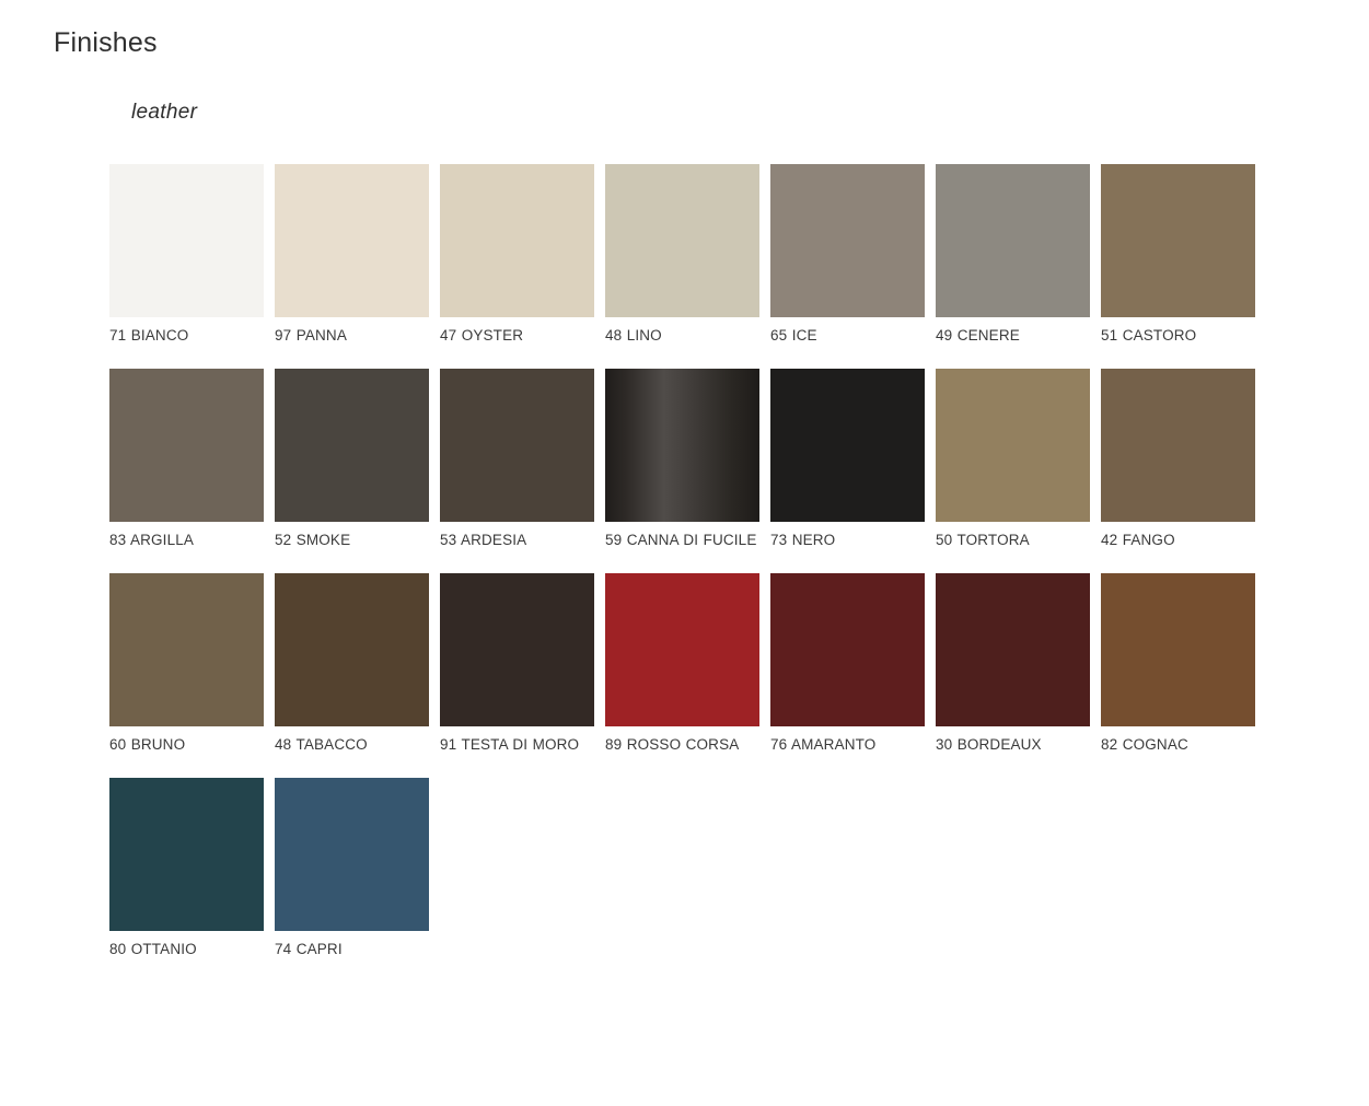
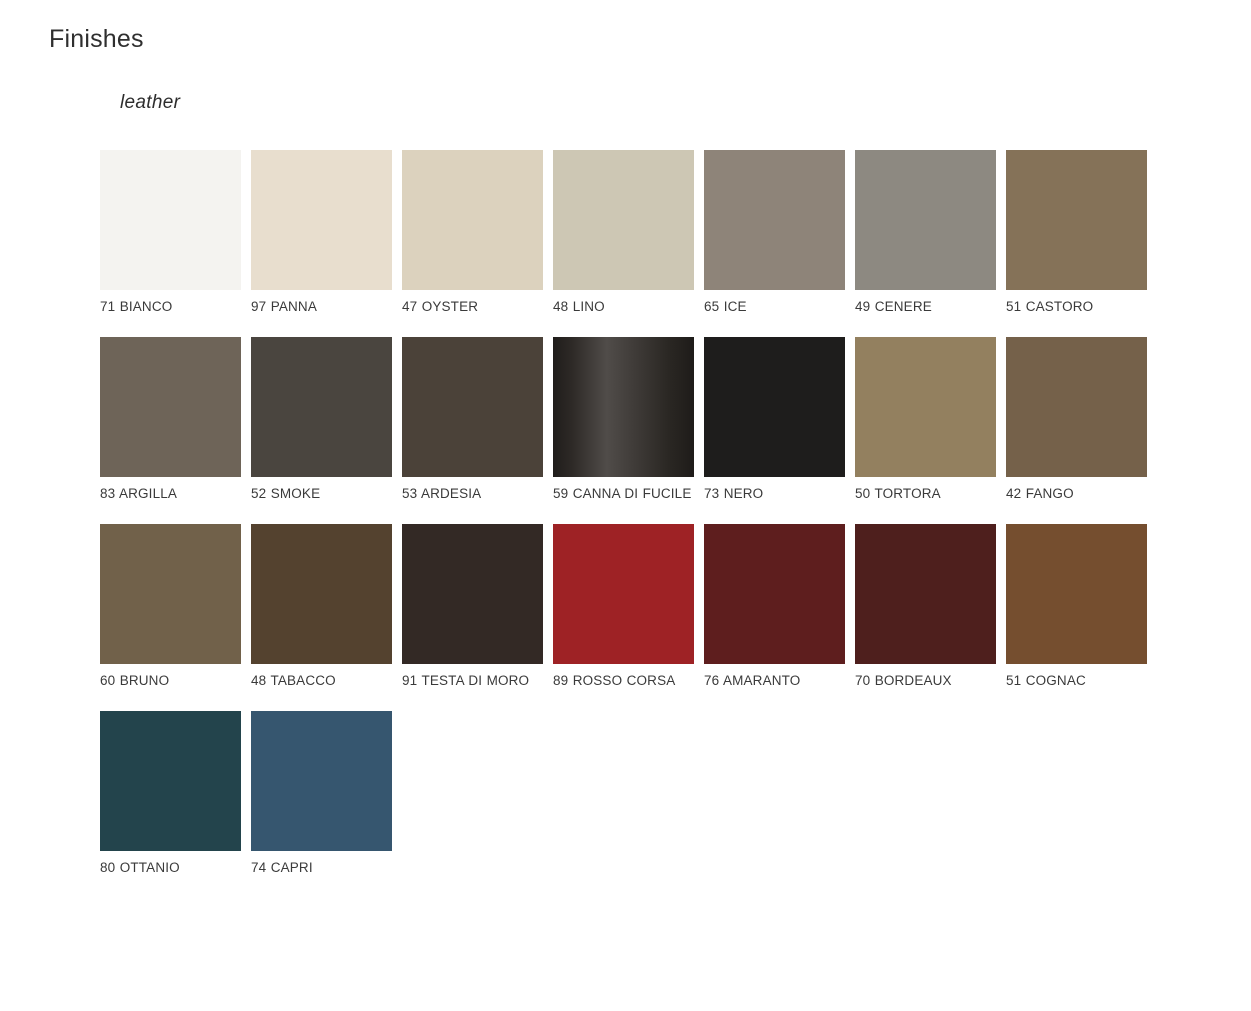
  Finishes
  leather
  71 BIANCO
  97 PANNA
  47 OYSTER
  48 LINO
  65 ICE
  49 CENERE
  51 CASTORO
  83 ARGILLA
  52 SMOKE
  53 ARDESIA
  59 CANNA DI FUCILE
  73 NERO
  50 TORTORA
  42 FANGO
  60 BRUNO
  48 TABACCO
  91 TESTA DI MORO
  89 ROSSO CORSA
  76 AMARANTO
- 30 BORDEAUX
+ 70 BORDEAUX
- 82 COGNAC
+ 51 COGNAC
  80 OTTANIO
  74 CAPRI
